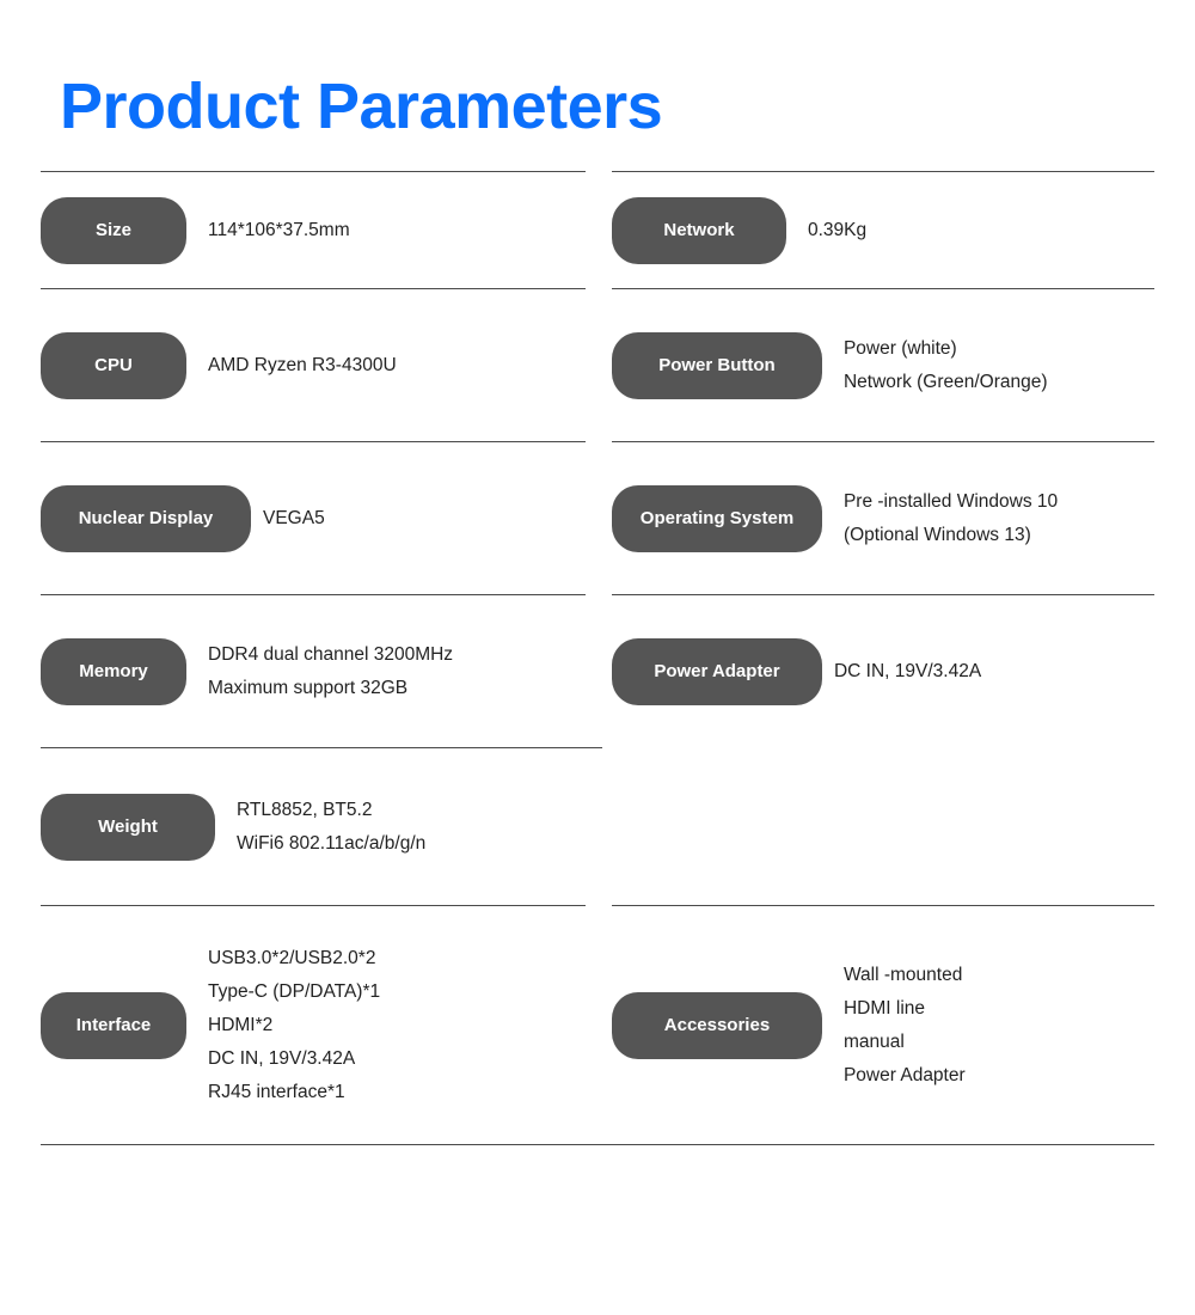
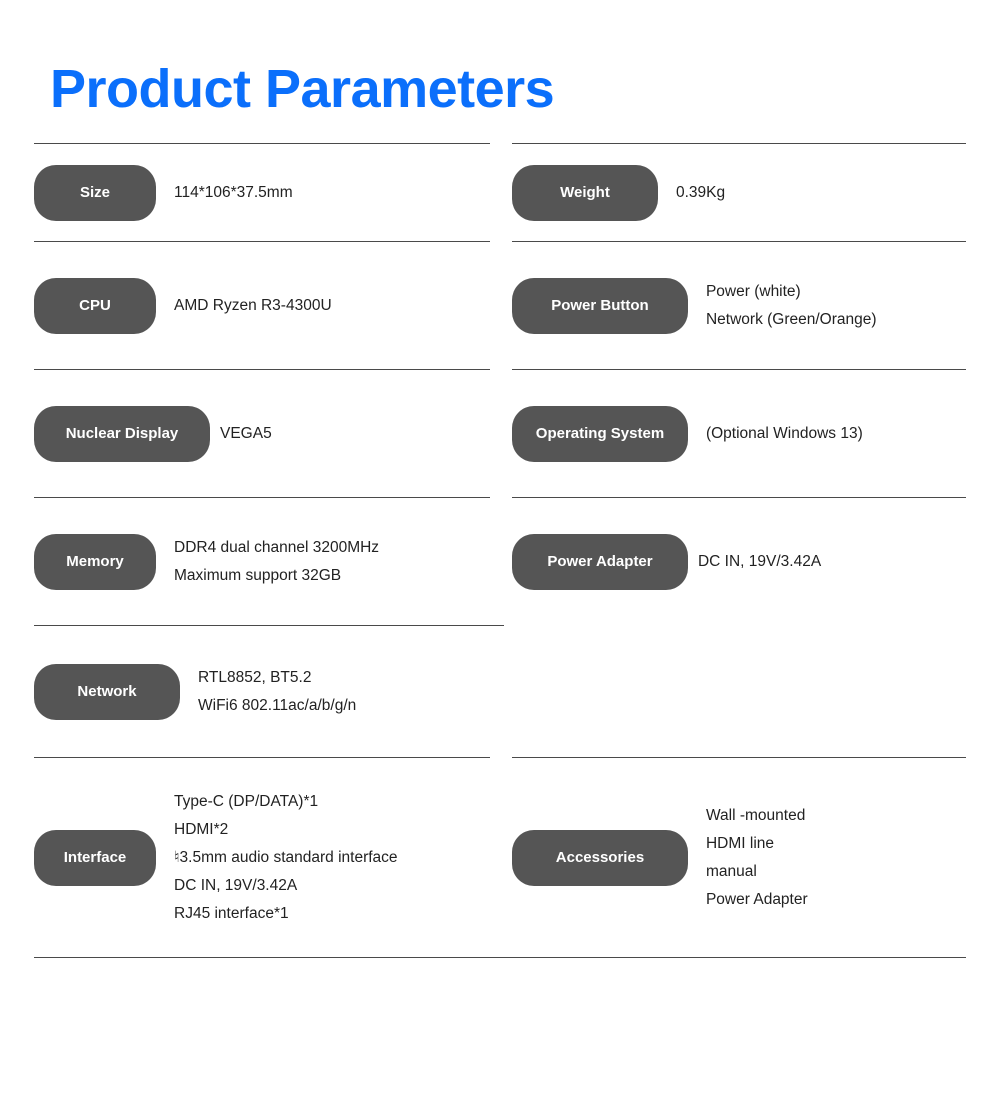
  Product Parameters
  Size
  114*106*37.5mm
- Network
+ Weight
  0.39Kg
  CPU
  AMD Ryzen R3-4300U
  Power Button
  Power (white)
  Network (Green/Orange)
  Nuclear Display
  VEGA5
  Operating System
- Pre -installed Windows 10
  (Optional Windows 13)
  Memory
  DDR4 dual channel 3200MHz
  Maximum support 32GB
  Power Adapter
  DC IN, 19V/3.42A
- Weight
+ Network
  RTL8852, BT5.2
  WiFi6 802.11ac/a/b/g/n
  Interface
- USB3.0*2/USB2.0*2
  Type-C (DP/DATA)*1
  HDMI*2
+ ♮3.5mm audio standard interface
  DC IN, 19V/3.42A
  RJ45 interface*1
  Accessories
  Wall -mounted
  HDMI line
  manual
  Power Adapter
